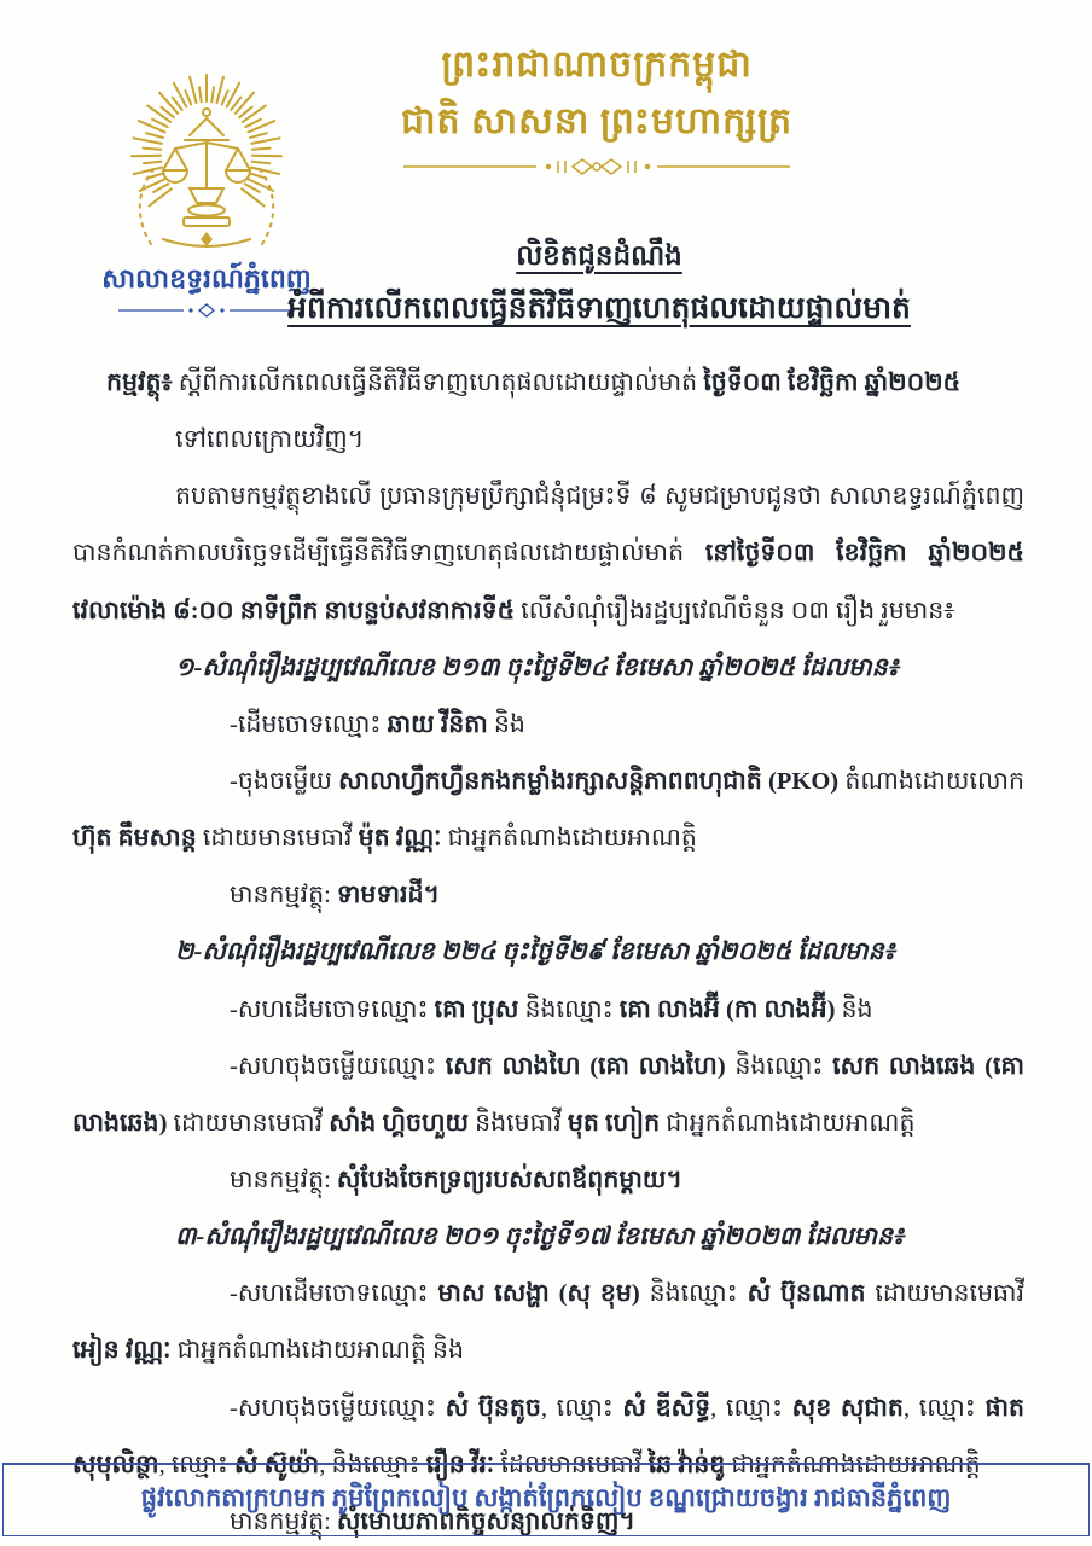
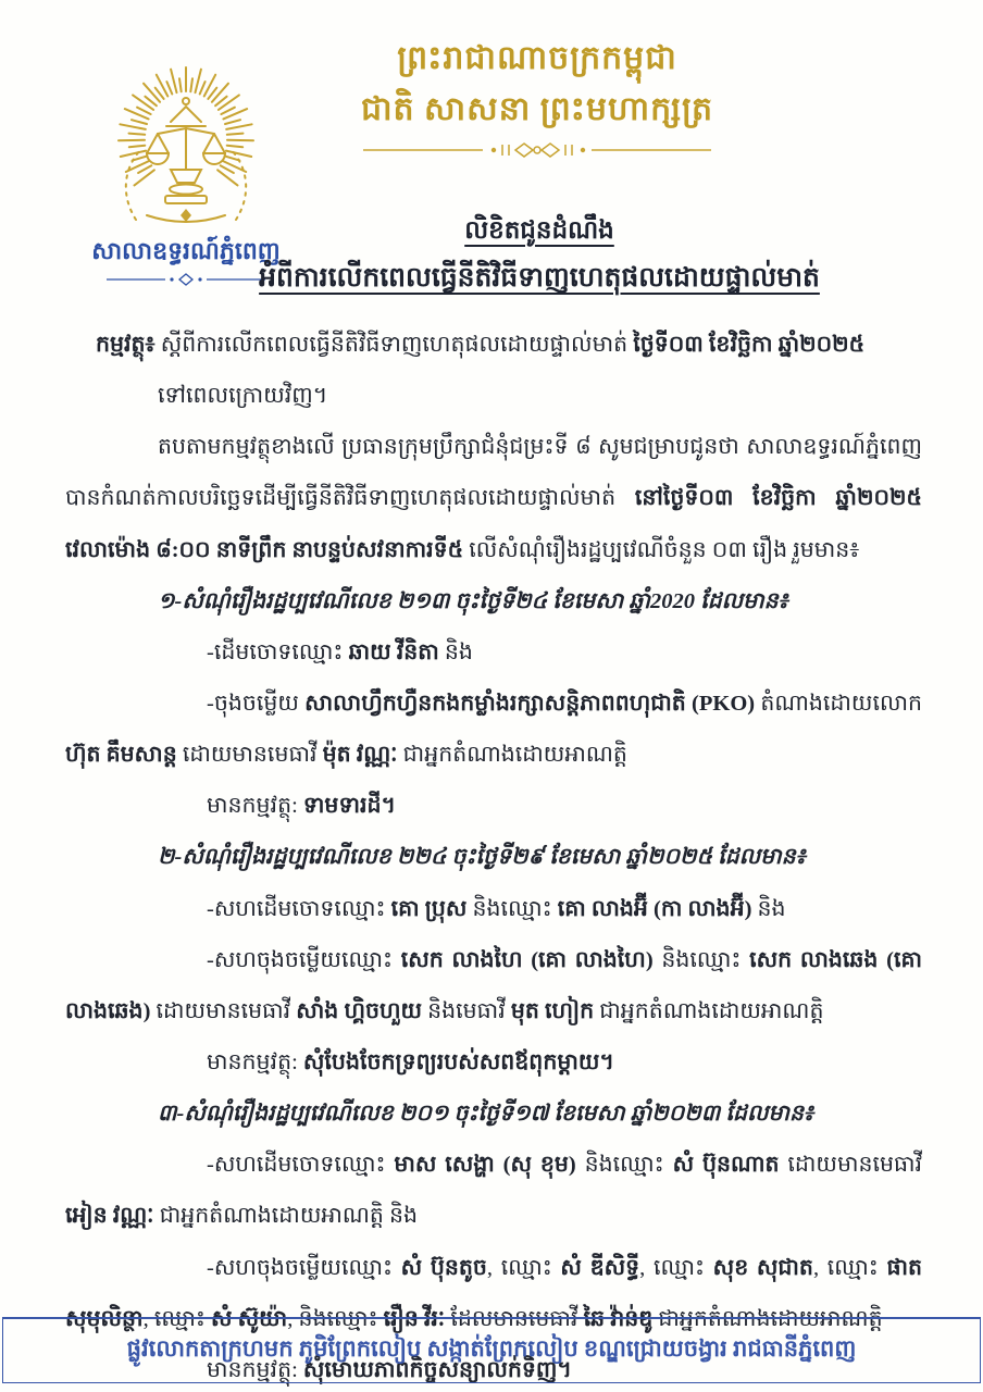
  សាលាឧទ្ធរណ៍ភ្នំពេញ
  ព្រះរាជាណាចក្រកម្ពុជា
  ជាតិ សាសនា ព្រះមហាក្សត្រ
  លិខិតជូនដំណឹង
  អំពីការលើកពេលធ្វើនីតិវិធីទាញហេតុផលដោយផ្ទាល់មាត់
  កម្មវត្ថុ៖ ស្តីពីការលើកពេលធ្វើនីតិវិធីទាញហេតុផលដោយផ្ទាល់មាត់ ថ្ងៃទី០៣ ខែវិច្ឆិកា ឆ្នាំ២០២៥
  ទៅពេលក្រោយវិញ។
  តបតាមកម្មវត្ថុខាងលើ ប្រធានក្រុមប្រឹក្សាជំនុំជម្រះទី ៨ សូមជម្រាបជូនថា សាលាឧទ្ធរណ៍ភ្នំពេញ បានកំណត់កាលបរិច្ឆេទដើម្បីធ្វើនីតិវិធីទាញហេតុផលដោយផ្ទាល់មាត់ នៅថ្ងៃទី០៣ ខែវិច្ឆិកា ឆ្នាំ២០២៥ វេលាម៉ោង ៨:០០ នាទីព្រឹក នាបន្ទប់សវនាការទី៥ លើសំណុំរឿងរដ្ឋប្បវេណីចំនួន ០៣ រឿង រួមមាន៖
- ១-សំណុំរឿងរដ្ឋប្បវេណីលេខ ២១៣ ចុះថ្ងៃទី២៤ ខែមេសា ឆ្នាំ២០២៥ ដែលមាន៖
+ ១-សំណុំរឿងរដ្ឋប្បវេណីលេខ ២១៣ ចុះថ្ងៃទី២៤ ខែមេសា ឆ្នាំ2020 ដែលមាន៖
  -ដើមចោទឈ្មោះ ឆាយ វីនិតា និង
  -ចុងចម្លើយ សាលាហ្វឹកហ្វឺនកងកម្លាំងរក្សាសន្តិភាពពហុជាតិ (PKO) តំណាងដោយលោក ហ៊ុត គឹមសាន្ត ដោយមានមេធាវី ម៉ុត វណ្ណៈ ជាអ្នកតំណាងដោយអាណត្តិ
  មានកម្មវត្ថុ: ទាមទារដី។
  ២-សំណុំរឿងរដ្ឋប្បវេណីលេខ ២២៤ ចុះថ្ងៃទី២៩ ខែមេសា ឆ្នាំ២០២៥ ដែលមាន៖
  -សហដើមចោទឈ្មោះ គោ ប្រុស និងឈ្មោះ គោ លាងអ៊ី (កា លាងអ៊ី) និង
  -សហចុងចម្លើយឈ្មោះ សេក លាងហៃ (គោ លាងហៃ) និងឈ្មោះ សេក លាងឆេង (គោ លាងឆេង) ដោយមានមេធាវី សាំង ហ្គិចហួយ និងមេធាវី មុត ហៀក ជាអ្នកតំណាងដោយអាណត្តិ
  មានកម្មវត្ថុ: សុំបែងចែកទ្រព្យរបស់សពឪពុកម្តាយ។
  ៣-សំណុំរឿងរដ្ឋប្បវេណីលេខ ២០១ ចុះថ្ងៃទី១៧ ខែមេសា ឆ្នាំ២០២៣ ដែលមាន៖
  -សហដើមចោទឈ្មោះ មាស សេង្ហា (សុ ខុម) និងឈ្មោះ សំ ប៊ុនណាត ដោយមានមេធាវី អៀន វណ្ណៈ ជាអ្នកតំណាងដោយអាណត្តិ និង
  -សហចុងចម្លើយឈ្មោះ សំ ប៊ុនតូច, ឈ្មោះ សំ ឌីសិទ្ធី, ឈ្មោះ សុខ សុជាត, ឈ្មោះ ផាត សុមុលិន្ថា, ឈ្មោះ សំ ស៊ូយ៉ា, និងឈ្មោះ រឿន វីរៈ ដែលមានមេធាវី ឆៃ វ៉ាន់ឌូ ជាអ្នកតំណាងដោយអាណត្តិ
  មានកម្មវត្ថុ: សុំមោឃភាពកិច្ចសន្យាលក់ទិញ។
  ផ្លូវលោកតាក្រហមក ភូមិព្រែកលៀប សង្កាត់ព្រែកលៀប ខណ្ឌជ្រោយចង្វារ រាជធានីភ្នំពេញ
